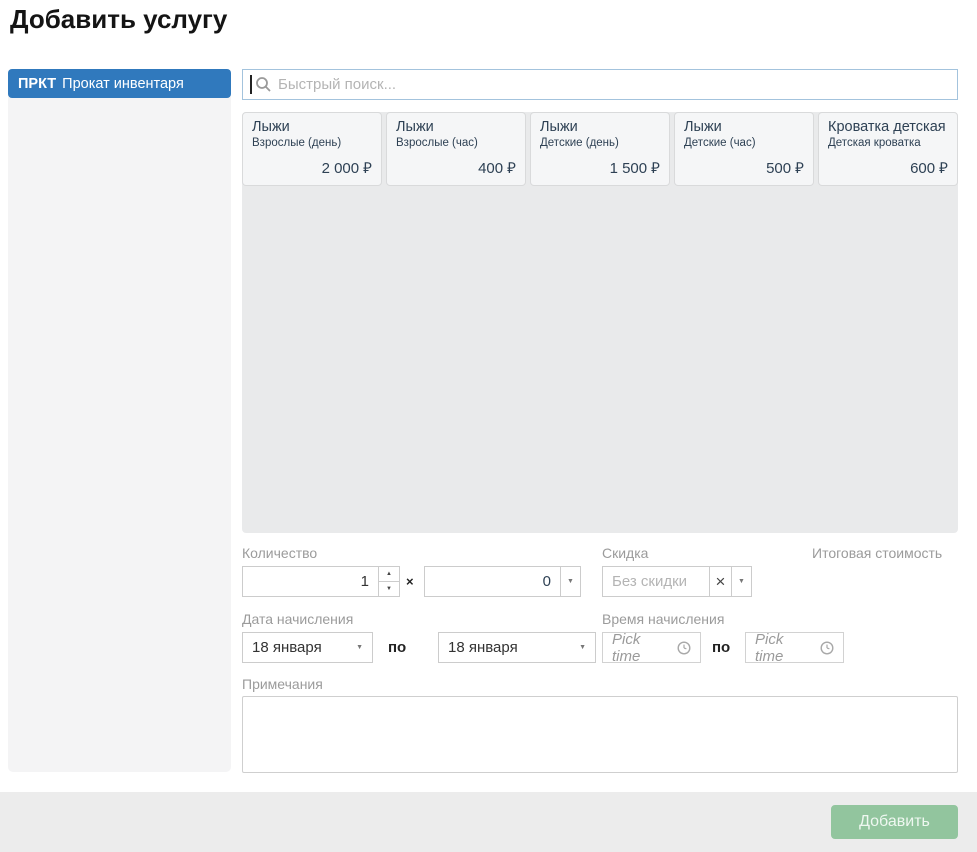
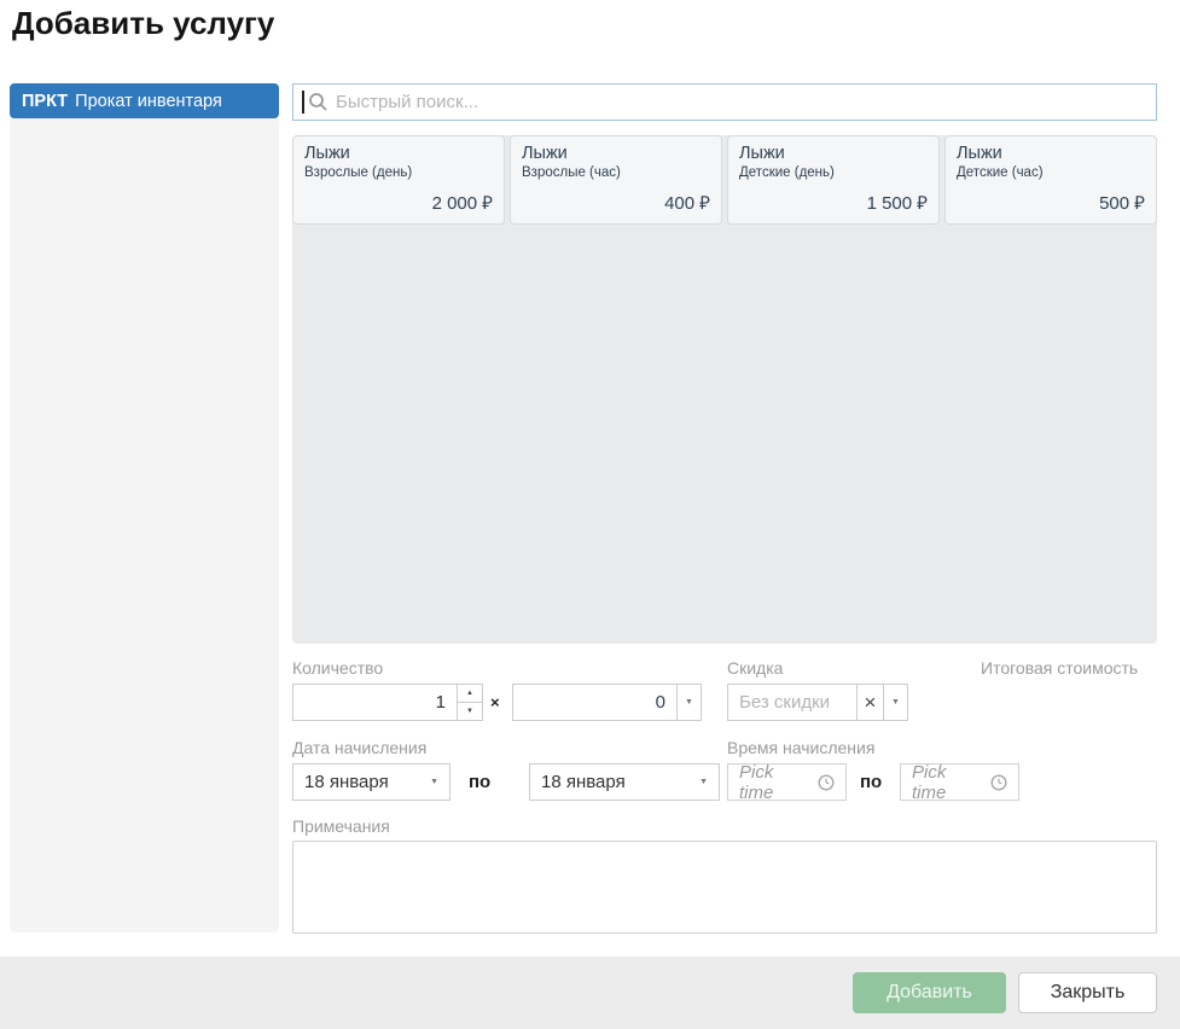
  Добавить услугу
  ПРКТ
  Прокат инвентаря
  Быстрый поиск...
  Лыжи
  Взрослые (день)
  2 000 ₽
  Лыжи
  Взрослые (час)
  400 ₽
  Лыжи
  Детские (день)
  1 500 ₽
  Лыжи
  Детские (час)
  500 ₽
- Кроватка детская
- Детская кроватка
- 600 ₽
  Количество
  1
  ×
  0
  Скидка
  Без скидки
  ×
  Итоговая стоимость
  Дата начисления
  18 января
  по
  18 января
  Время начисления
  Pick time
  по
  Pick time
  Примечания
  Добавить
+ Закрыть
